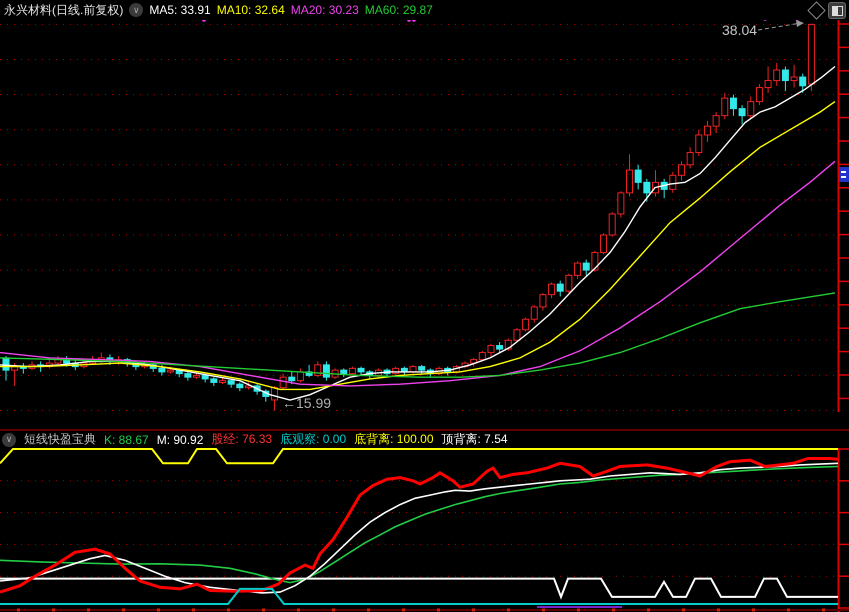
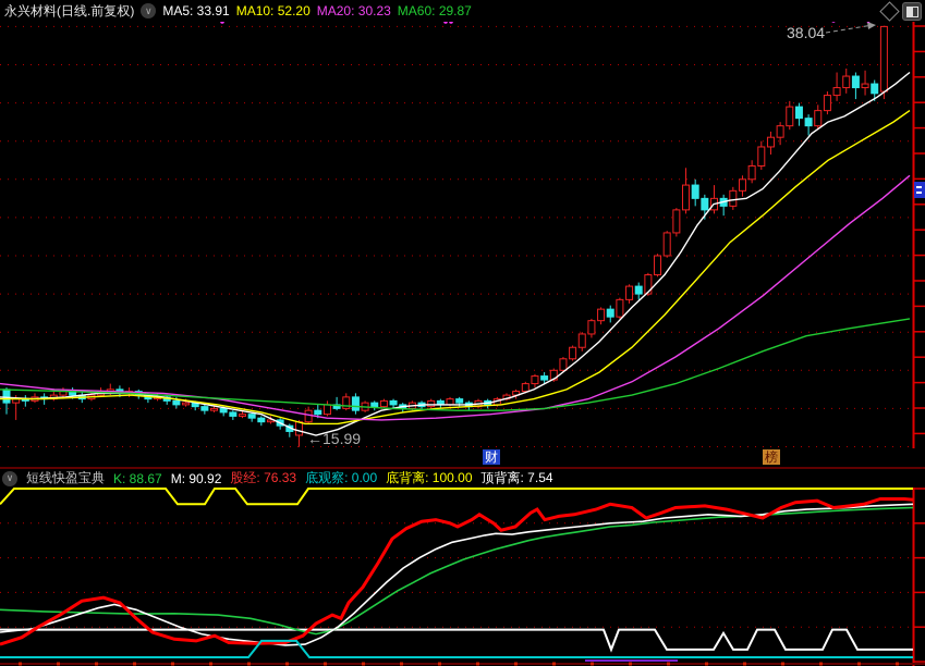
  永兴材料(日线.前复权)
  ∨
  MA5: 33.91
- MA10: 32.64
+ MA10: 52.20
  MA20: 30.23
  MA60: 29.87
  38.04
  ←15.99
+ 财
+ 榜
  ∨
  短线快盈宝典
  K: 88.67
  M: 90.92
  股经: 76.33
  底观察: 0.00
  底背离: 100.00
  顶背离: 7.54
